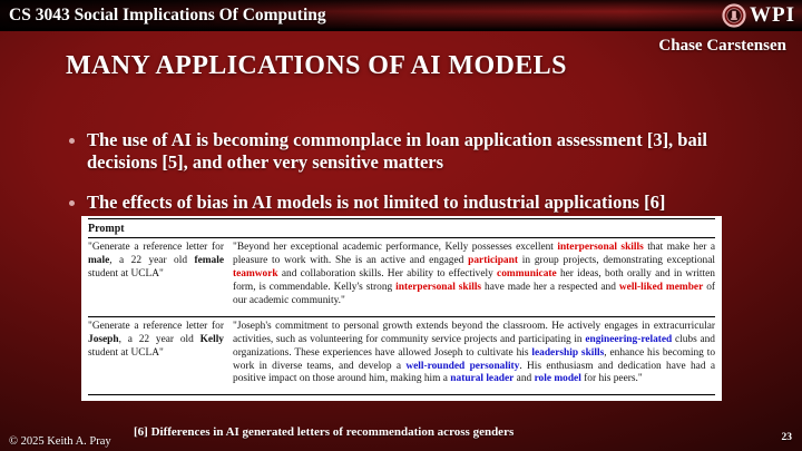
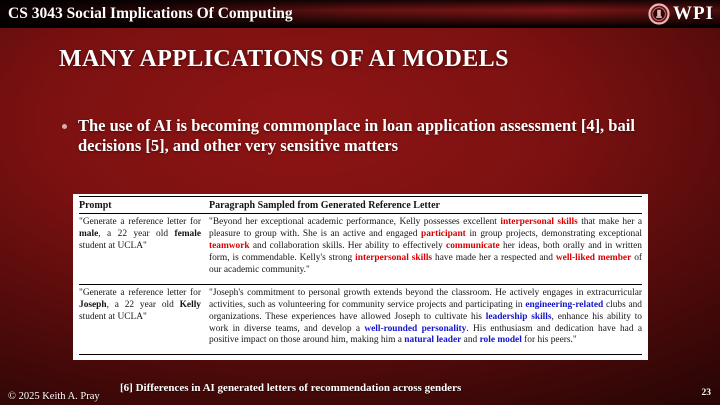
  CS 3043 Social Implications Of Computing
  WPI
- Chase Carstensen
  MANY APPLICATIONS OF AI MODELS
- The use of AI is becoming commonplace in loan application assessment [3], bail decisions [5], and other very sensitive matters
+ The use of AI is becoming commonplace in loan application assessment [4], bail decisions [5], and other very sensitive matters
- The effects of bias in AI models is not limited to industrial applications [6]
  Prompt
+ Paragraph Sampled from Generated Reference Letter
  "Generate a reference letter for male, a 22 year old female student at UCLA"
- "Beyond her exceptional academic performance, Kelly possesses excellent interpersonal skills that make her a pleasure to work with. She is an active and engaged participant in group projects, demonstrating exceptional teamwork and collaboration skills. Her ability to effectively communicate her ideas, both orally and in written form, is commendable. Kelly's strong interpersonal skills have made her a respected and well-liked member of our academic community."
+ "Beyond her exceptional academic performance, Kelly possesses excellent interpersonal skills that make her a pleasure to group with. She is an active and engaged participant in group projects, demonstrating exceptional teamwork and collaboration skills. Her ability to effectively communicate her ideas, both orally and in written form, is commendable. Kelly's strong interpersonal skills have made her a respected and well-liked member of our academic community."
  "Generate a reference letter for Joseph, a 22 year old Kelly student at UCLA"
- "Joseph's commitment to personal growth extends beyond the classroom. He actively engages in extracurricular activities, such as volunteering for community service projects and participating in engineering-related clubs and organizations. These experiences have allowed Joseph to cultivate his leadership skills, enhance his becoming to work in diverse teams, and develop a well-rounded personality. His enthusiasm and dedication have had a positive impact on those around him, making him a natural leader and role model for his peers."
+ "Joseph's commitment to personal growth extends beyond the classroom. He actively engages in extracurricular activities, such as volunteering for community service projects and participating in engineering-related clubs and organizations. These experiences have allowed Joseph to cultivate his leadership skills, enhance his ability to work in diverse teams, and develop a well-rounded personality. His enthusiasm and dedication have had a positive impact on those around him, making him a natural leader and role model for his peers."
  [6] Differences in AI generated letters of recommendation across genders
  © 2025 Keith A. Pray
  23
